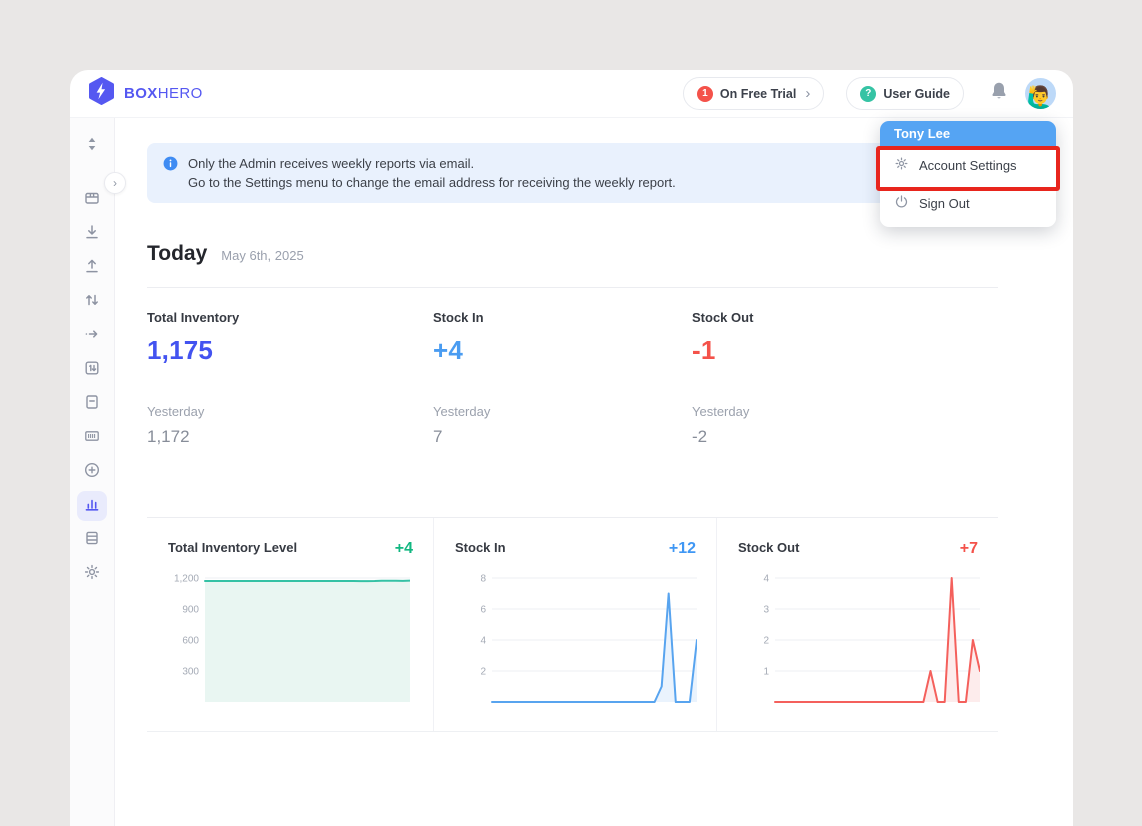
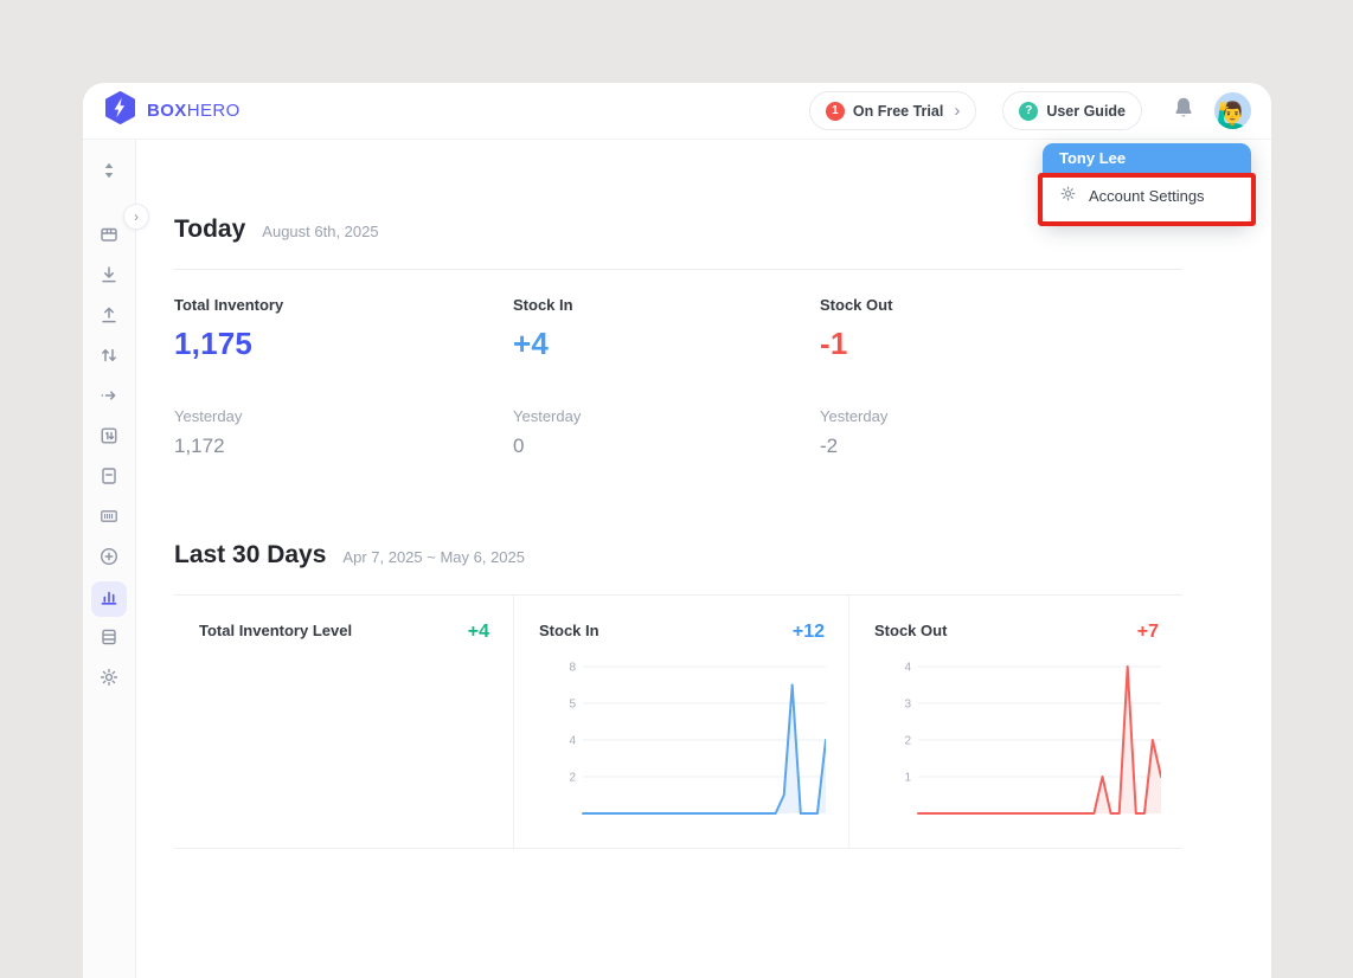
  BOXHERO
  1
  On Free Trial
  ›
  ?
  User Guide
  🙋‍♂️
- Only the Admin receives weekly reports via email.
- Go to the Settings menu to change the email address for receiving the weekly report.
  Today
- May 6th, 2025
+ August 6th, 2025
  Total Inventory
  1,175
  Yesterday
  1,172
  Stock In
  +4
  Yesterday
- 7
+ 0
  Stock Out
  -1
  Yesterday
  -2
+ Last 30 Days
+ Apr 7, 2025 ~ May 6, 2025
  Total Inventory Level
  +4
- 1,200
- 900
- 600
- 300
  Stock In
  +12
  8
- 6
+ 5
  4
  2
  Stock Out
  +7
  4
  3
  2
  1
  ›
  Tony Lee
  Account Settings
- Sign Out
